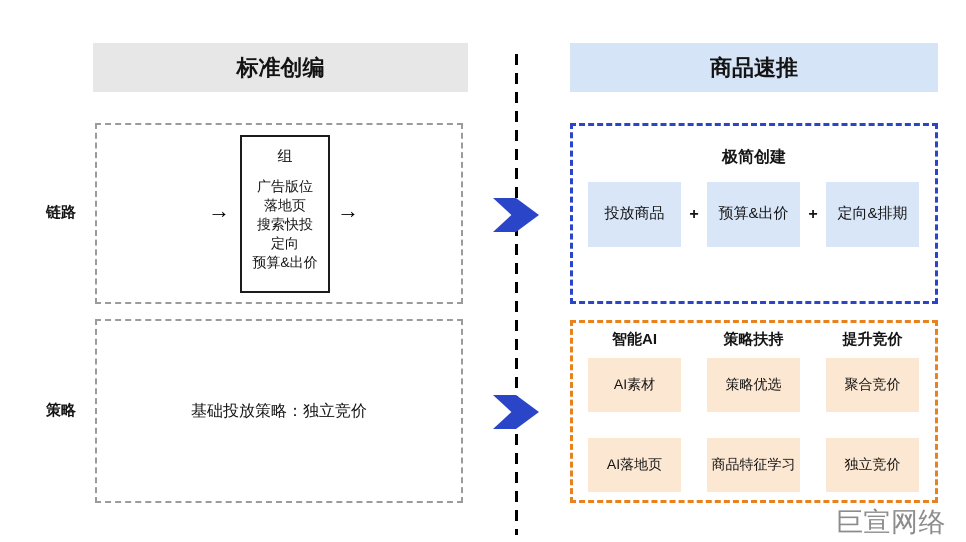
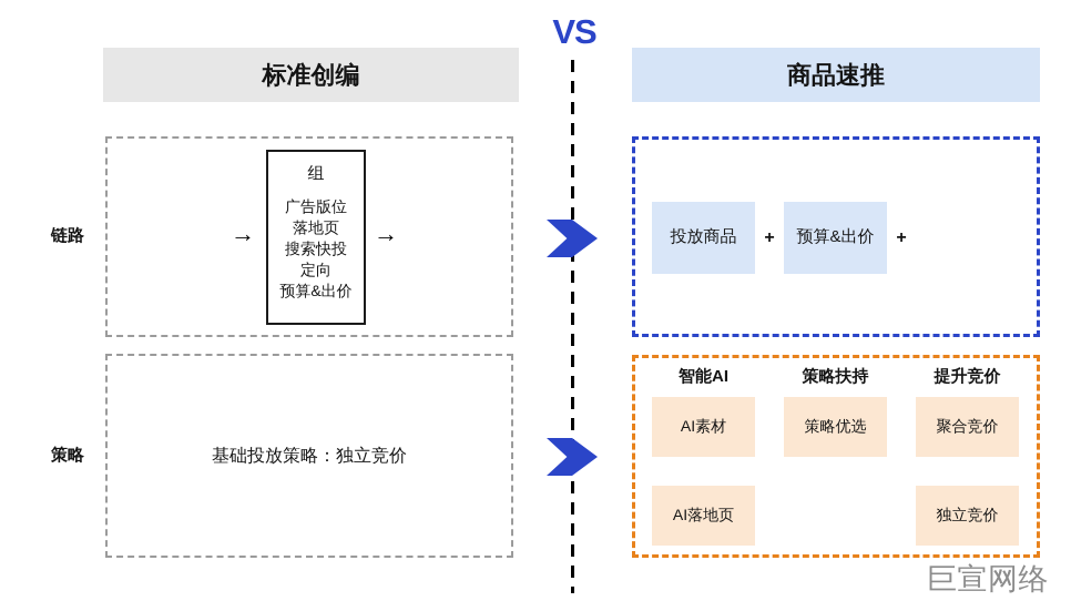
+ VS
  标准创编
  商品速推
  链路
  策略
  →
  组
  广告版位
  落地页
  搜索快投
  定向
  预算&出价
  →
  基础投放策略：独立竞价
- 极简创建
  投放商品
  +
  预算&出价
  +
- 定向&排期
  智能AI
  策略扶持
  提升竞价
  AI素材
  策略优选
  聚合竞价
  AI落地页
- 商品特征学习
  独立竞价
  巨宣网络
